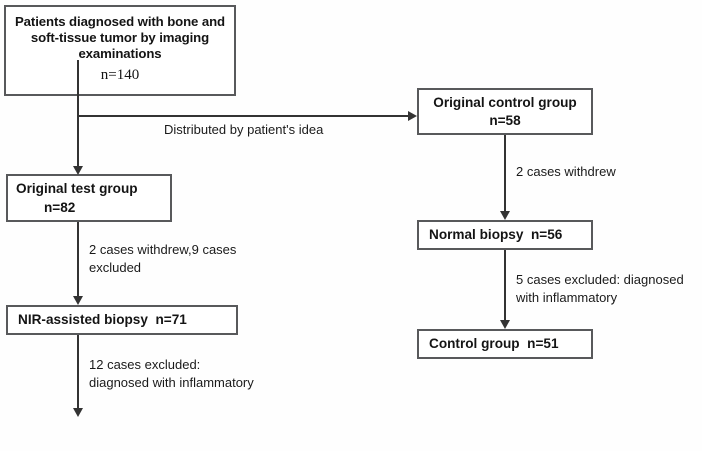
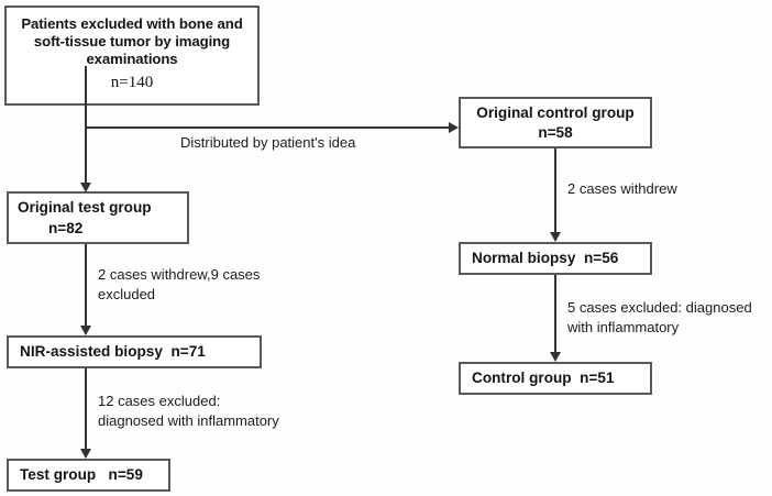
- Patients diagnosed with bone and
+ Patients excluded with bone and
  soft-tissue tumor by imaging
  examinations
  n=140
  Original control group
  n=58
  Original test group
  n=82
  NIR-assisted biopsy n=71
+ Test group n=59
  Normal biopsy n=56
  Control group n=51
  Distributed by patient's idea
  2 cases withdrew,9 cases
  excluded
  12 cases excluded:
  diagnosed with inflammatory
  2 cases withdrew
  5 cases excluded: diagnosed
  with inflammatory
